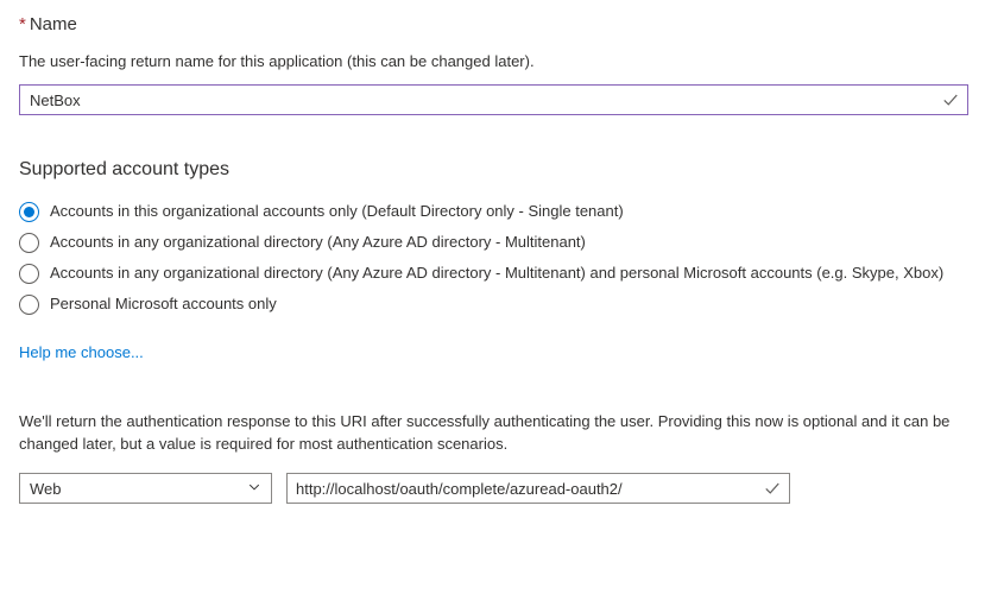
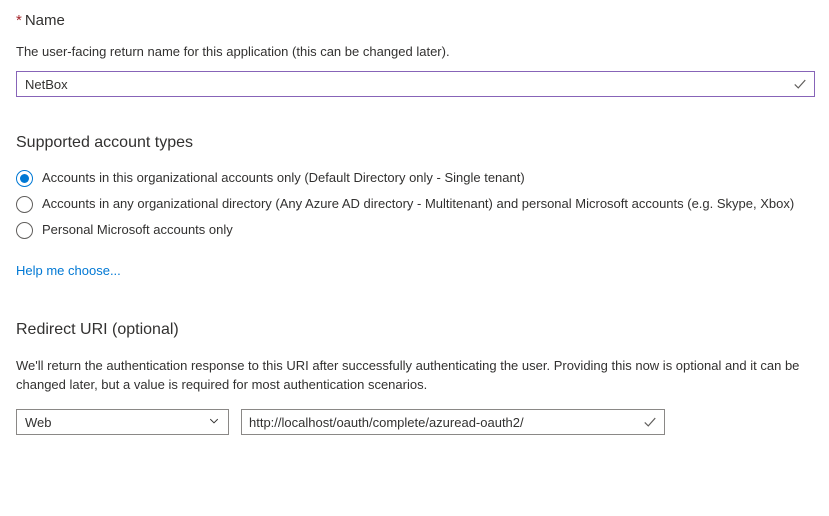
  * Name
  The user-facing return name for this application (this can be changed later).
  NetBox
  Supported account types
  Accounts in this organizational accounts only (Default Directory only - Single tenant)
- Accounts in any organizational directory (Any Azure AD directory - Multitenant)
  Accounts in any organizational directory (Any Azure AD directory - Multitenant) and personal Microsoft accounts (e.g. Skype, Xbox)
  Personal Microsoft accounts only
  Help me choose...
+ Redirect URI (optional)
  We'll return the authentication response to this URI after successfully authenticating the user. Providing this now is optional and it can be changed later, but a value is required for most authentication scenarios.
  Web
  http://localhost/oauth/complete/azuread-oauth2/
